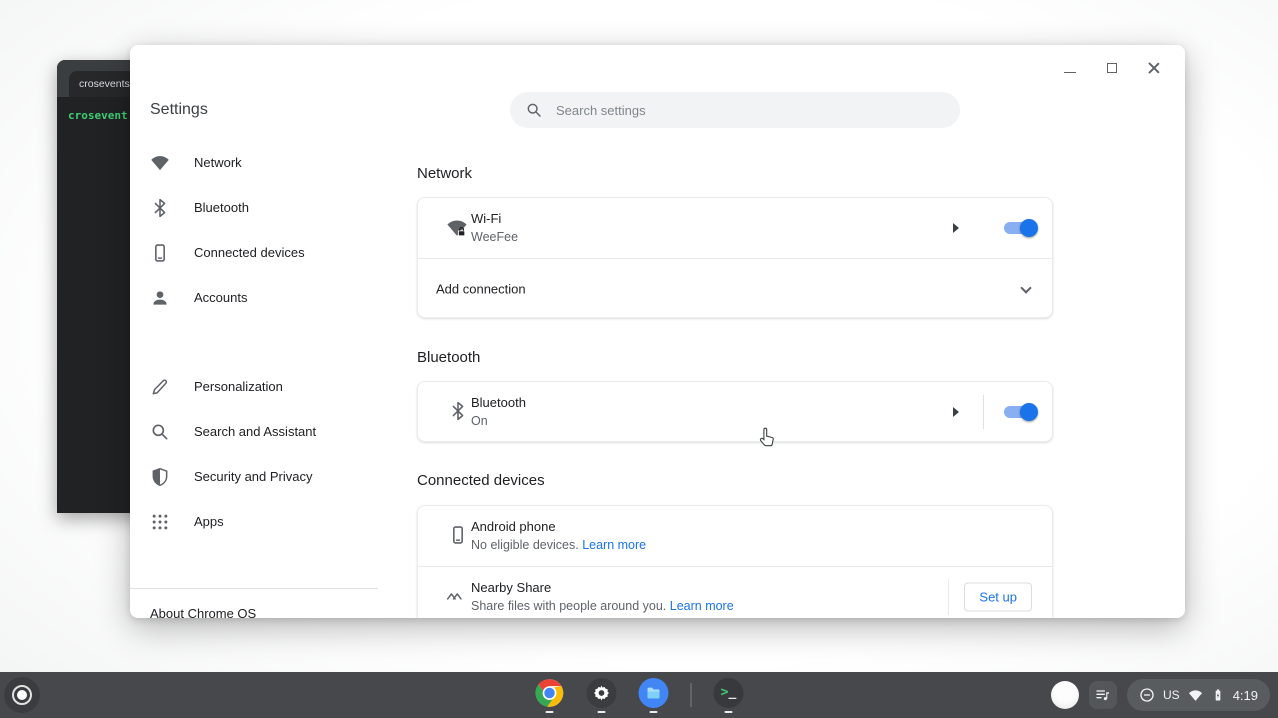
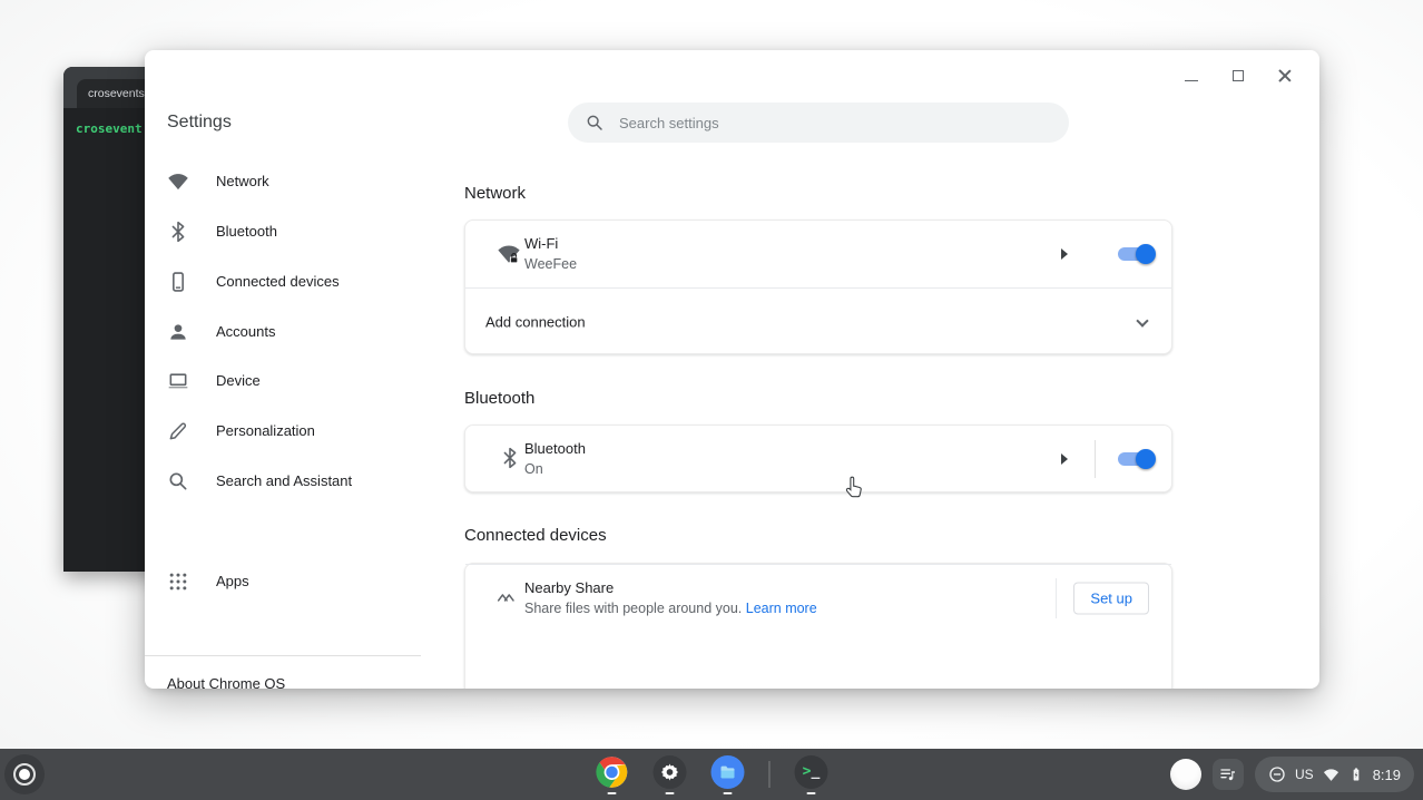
  crosevents
  crosevent
  Settings
  Search settings
  Network
  Bluetooth
  Connected devices
  Accounts
+ Device
  Personalization
  Search and Assistant
- Security and Privacy
  Apps
  About Chrome OS
  Network
  Wi-Fi
  WeeFee
  Add connection
  Bluetooth
  Bluetooth
  On
  Connected devices
- Android phone
- No eligible devices. Learn more
  Nearby Share
  Share files with people around you. Learn more
  Set up
  >_
  US
- 4:19
+ 8:19
